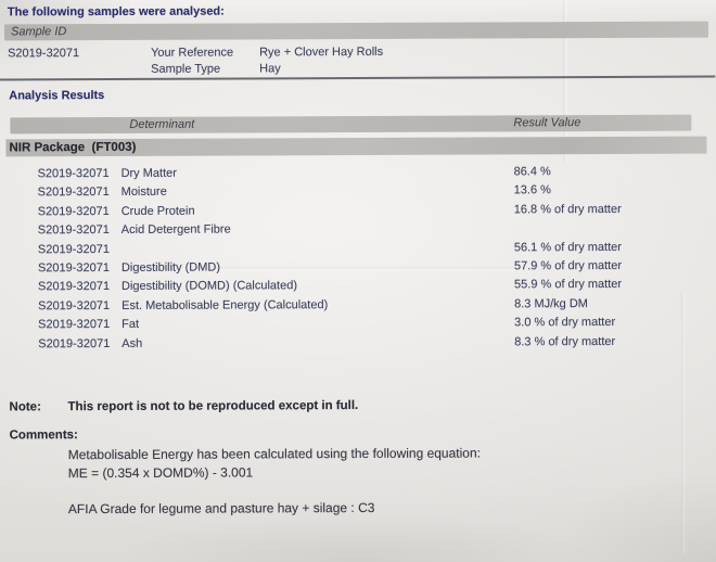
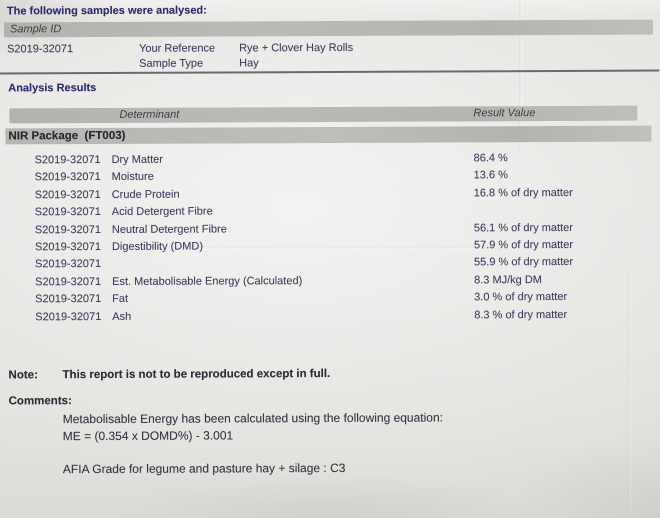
  The following samples were analysed:
  Sample ID
  S2019-32071
  Your Reference
  Rye + Clover Hay Rolls
  Sample Type
  Hay
  Analysis Results
  Determinant
  Result Value
  NIR Package (FT003)
  S2019-32071
  Dry Matter
  86.4 %
  S2019-32071
  Moisture
  13.6 %
  S2019-32071
  Crude Protein
  16.8 % of dry matter
  S2019-32071
  Acid Detergent Fibre
  S2019-32071
+ Neutral Detergent Fibre
  56.1 % of dry matter
  S2019-32071
  Digestibility (DMD)
  57.9 % of dry matter
  S2019-32071
- Digestibility (DOMD) (Calculated)
  55.9 % of dry matter
  S2019-32071
  Est. Metabolisable Energy (Calculated)
  8.3 MJ/kg DM
  S2019-32071
  Fat
  3.0 % of dry matter
  S2019-32071
  Ash
  8.3 % of dry matter
  Note:
  This report is not to be reproduced except in full.
  Comments:
  Metabolisable Energy has been calculated using the following equation:
  ME = (0.354 x DOMD%) - 3.001
  AFIA Grade for legume and pasture hay + silage : C3
